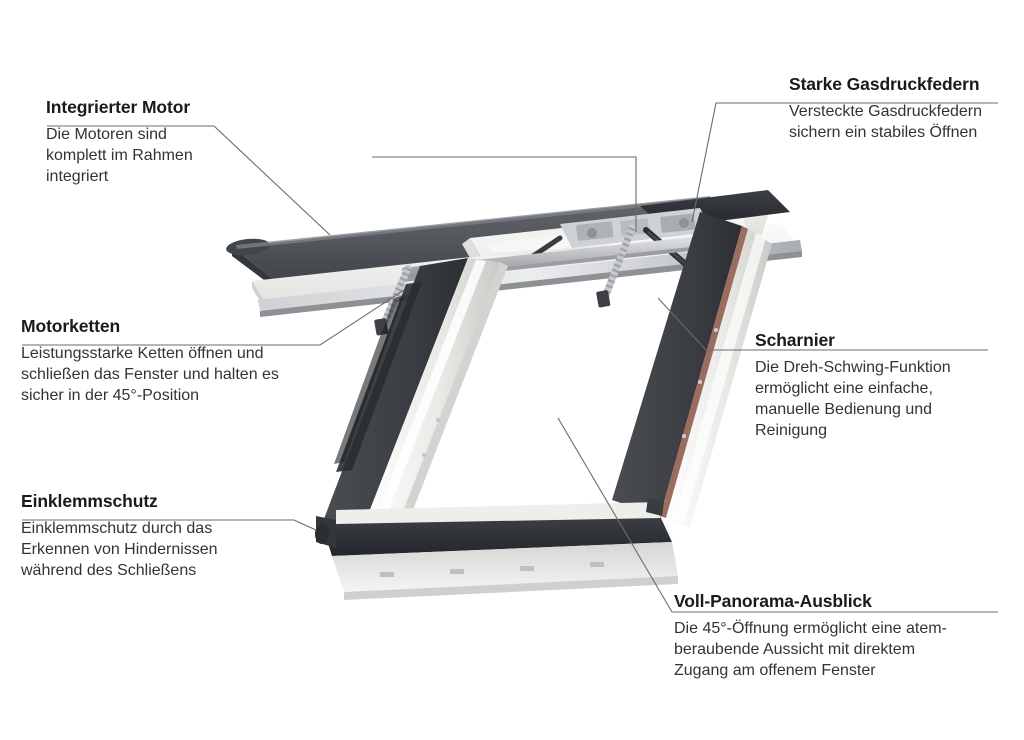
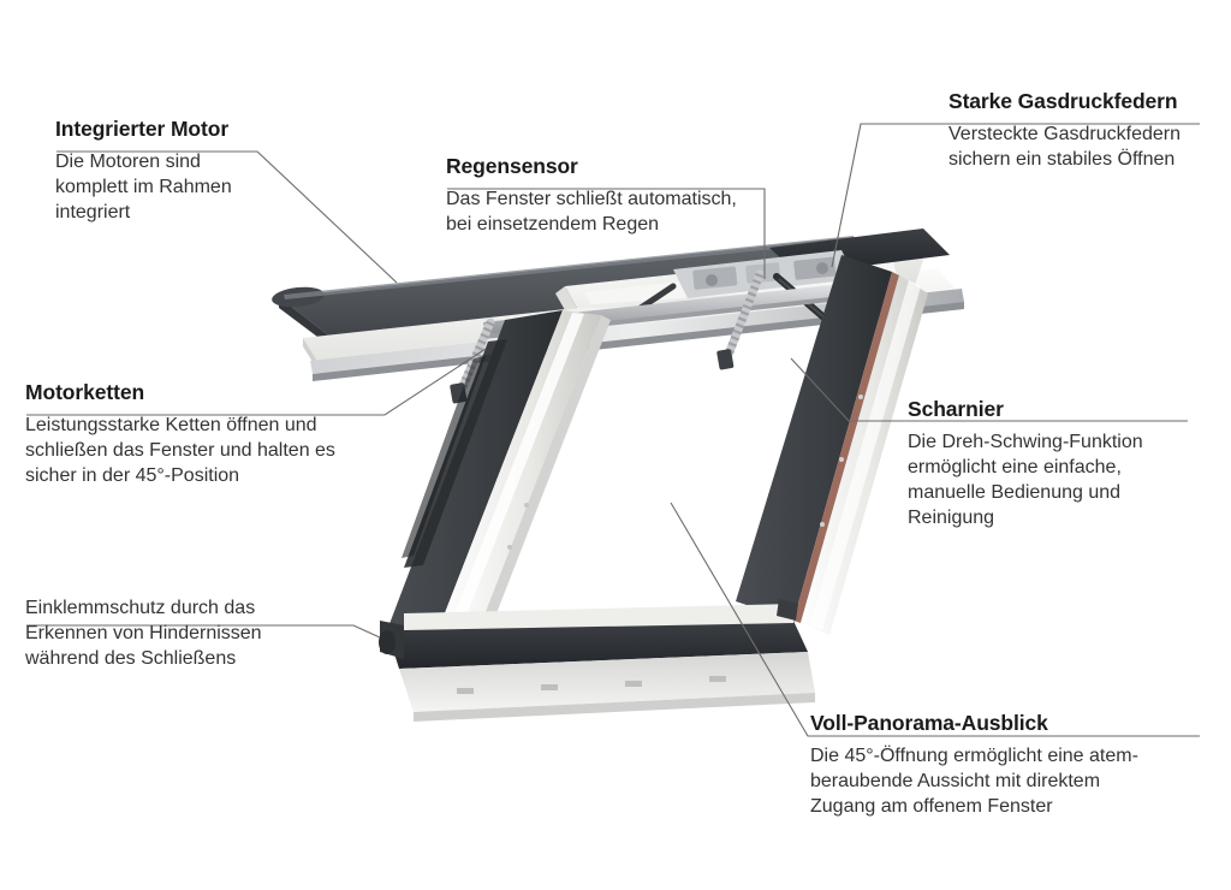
  Integrierter Motor
  Die Motoren sind
  komplett im Rahmen
  integriert
+ Regensensor
+ Das Fenster schließt automatisch,
+ bei einsetzendem Regen
  Starke Gasdruckfedern
  Versteckte Gasdruckfedern
  sichern ein stabiles Öffnen
  Motorketten
  Leistungsstarke Ketten öffnen und
  schließen das Fenster und halten es
  sicher in der 45°-Position
  Scharnier
  Die Dreh-Schwing-Funktion
  ermöglicht eine einfache,
  manuelle Bedienung und
  Reinigung
- Einklemmschutz
  Einklemmschutz durch das
  Erkennen von Hindernissen
  während des Schließens
  Voll-Panorama-Ausblick
  Die 45°-Öffnung ermöglicht eine atem-
  beraubende Aussicht mit direktem
  Zugang am offenem Fenster
